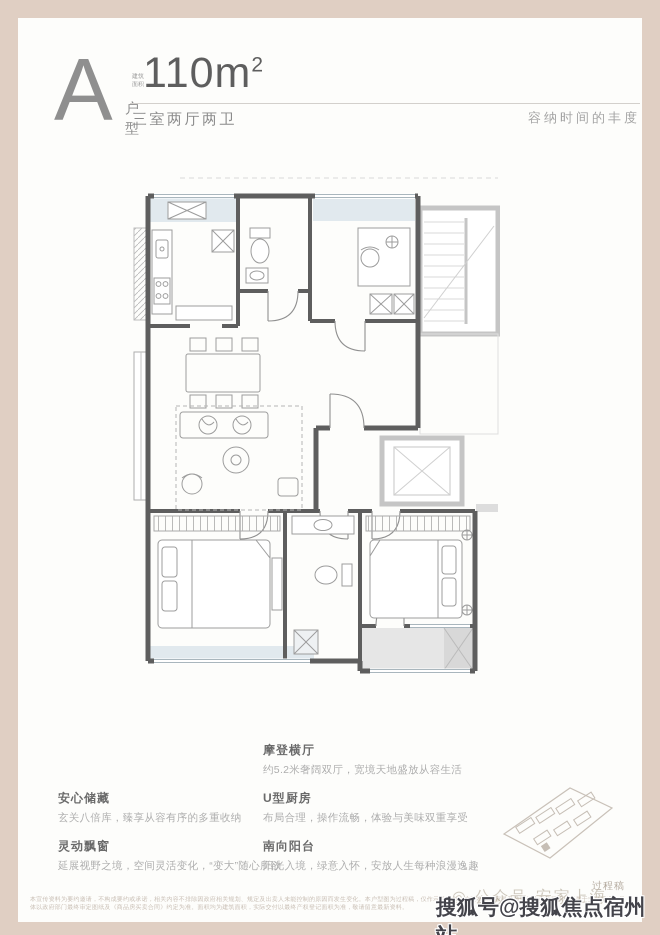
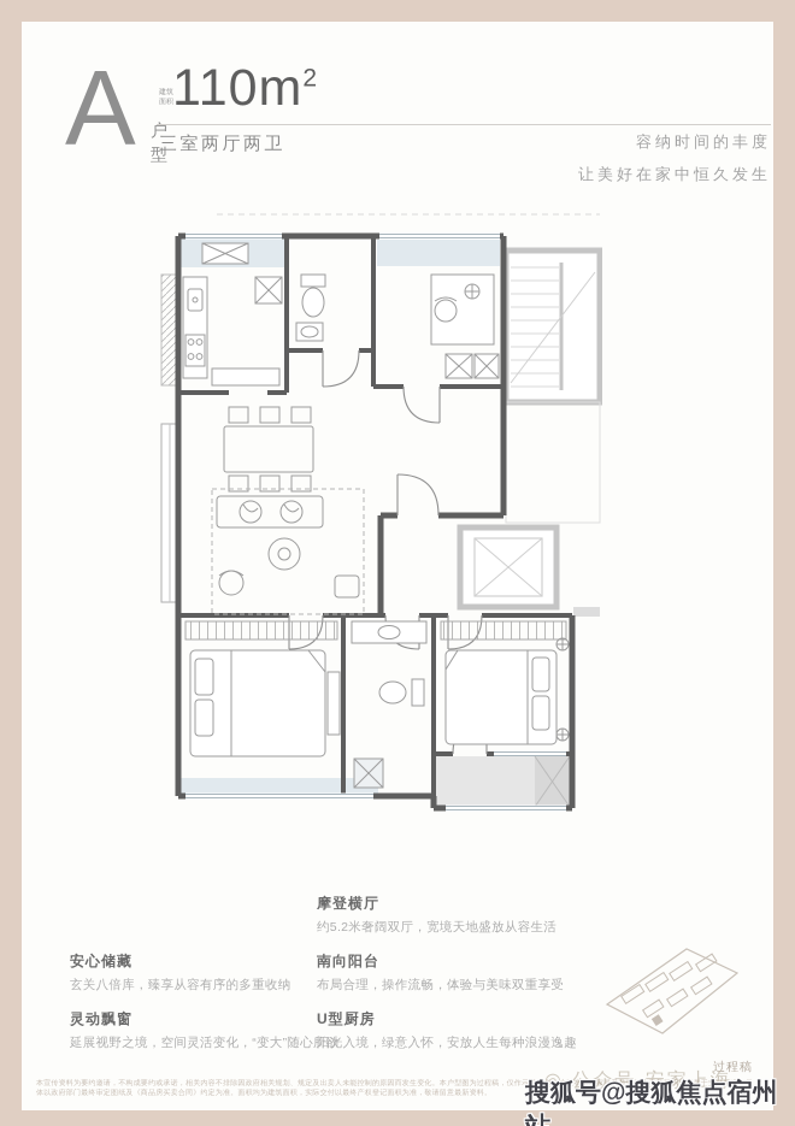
  A
  户型
  110m2
  三室两厅两卫
  容纳时间的丰度
+ 让美好在家中恒久发生
  安心储藏
  玄关八倍库，臻享从容有序的多重收纳
  灵动飘窗
  延展视野之境，空间灵活变化，“变大”随心
  摩登横厅
  约5.2米奢阔双厅，宽境天地盛放从容生活
- U型厨房
+ 南向阳台
  布局合理，操作流畅，体验与美味双重享受
- 南向阳台
+ U型厨房
  阳光入境，绿意入怀，安放人生每种浪漫逸趣
  过程稿
  ◎ 公众号·安家上海
  搜狐号@搜狐焦点宿州
